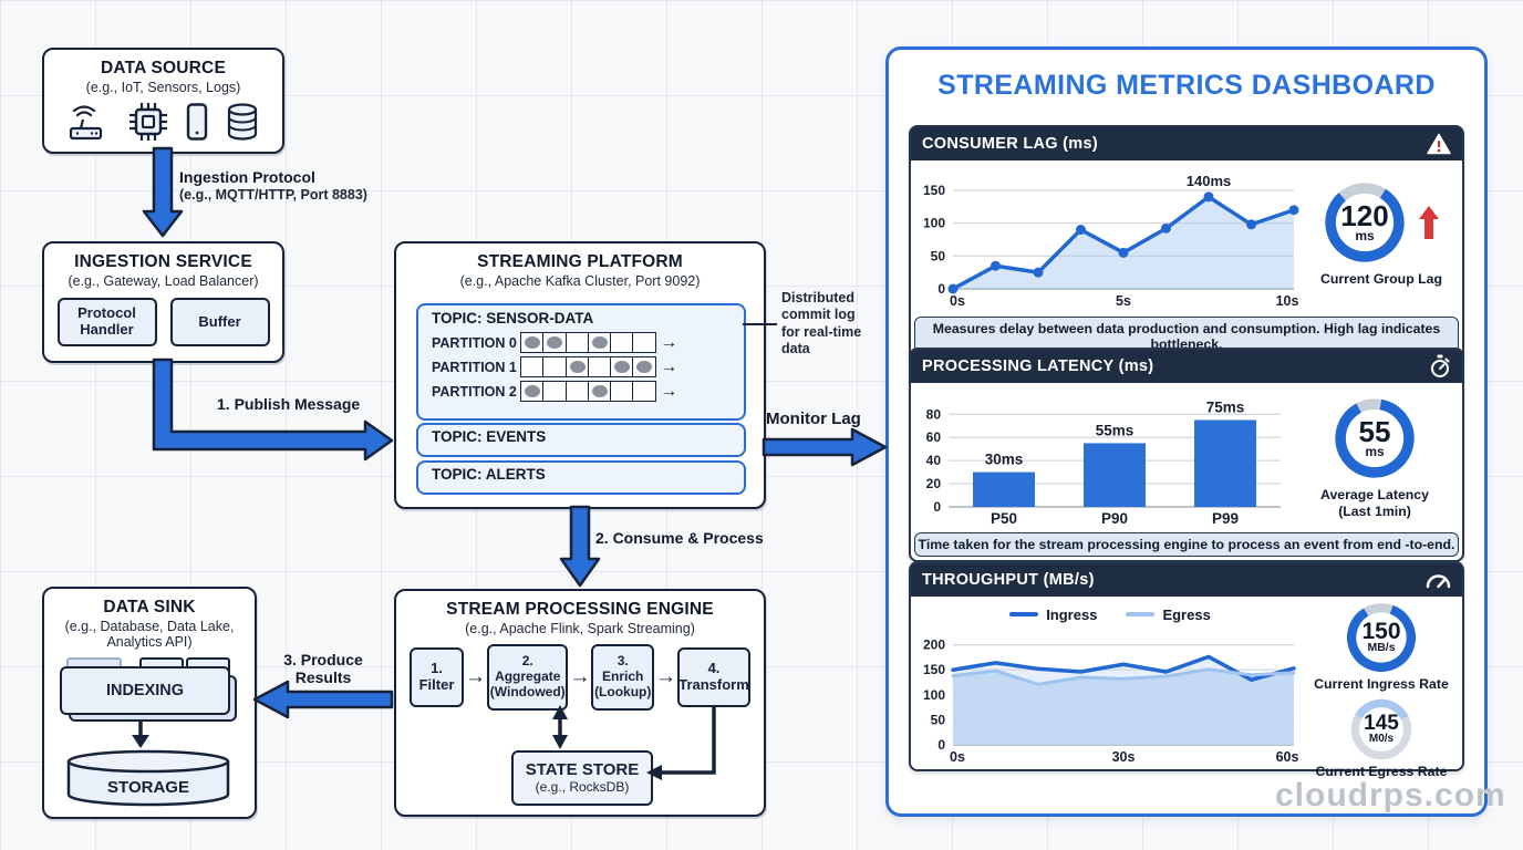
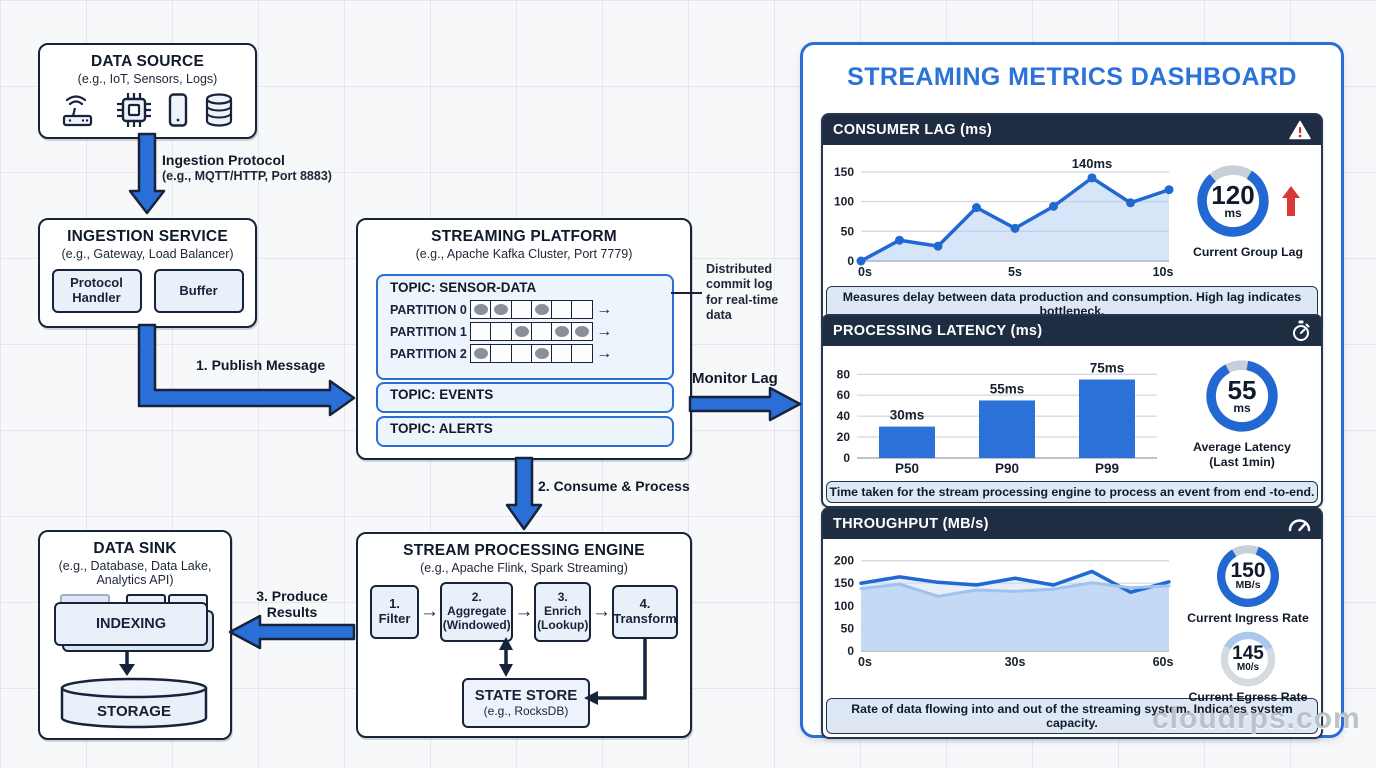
  DATA SOURCE
  (e.g., IoT, Sensors, Logs)
  Ingestion Protocol
  (e.g., MQTT/HTTP, Port 8883)
  INGESTION SERVICE
  (e.g., Gateway, Load Balancer)
  Protocol
  Handler
  Buffer
  1. Publish Message
  STREAMING PLATFORM
- (e.g., Apache Kafka Cluster, Port 9092)
+ (e.g., Apache Kafka Cluster, Port 7779)
  TOPIC: SENSOR-DATA
  PARTITION 0
  →
  PARTITION 1
  →
  PARTITION 2
  →
  TOPIC: EVENTS
  TOPIC: ALERTS
  Distributed
  commit log
  for real-time
  data
  Monitor Lag
  2. Consume & Process
  STREAM PROCESSING ENGINE
  (e.g., Apache Flink, Spark Streaming)
  1.
  Filter
  →
  2.
  Aggregate
  (Windowed)
  →
  3.
  Enrich
  (Lookup)
  →
  4.
  Transform
  STATE STORE
  (e.g., RocksDB)
  3. Produce
  Results
  DATA SINK
  (e.g., Database, Data Lake,
  Analytics API)
  INDEXING
  STORAGE
  STREAMING METRICS DASHBOARD
  CONSUMER LAG (ms)
  0
  50
  100
  150
  0s
  5s
  10s
  140ms
  120
  ms
  Current Group Lag
  Measures delay between data production and consumption. High lag indicates bottleneck.
  PROCESSING LATENCY (ms)
  0
  20
  40
  60
  80
  30ms
  P50
  55ms
  P90
  75ms
  P99
  55
  ms
  Average Latency
  (Last 1min)
  Time taken for the stream processing engine to process an event from end -to-end.
  THROUGHPUT (MB/s)
- Ingress
- Egress
  0
  50
  100
  150
  200
  0s
  30s
  60s
  150
  MB/s
  Current Ingress Rate
  145
  M0/s
  Current Egress Rate
+ Rate of data flowing into and out of the streaming system. Indicates system capacity.
  cloudrps.com
